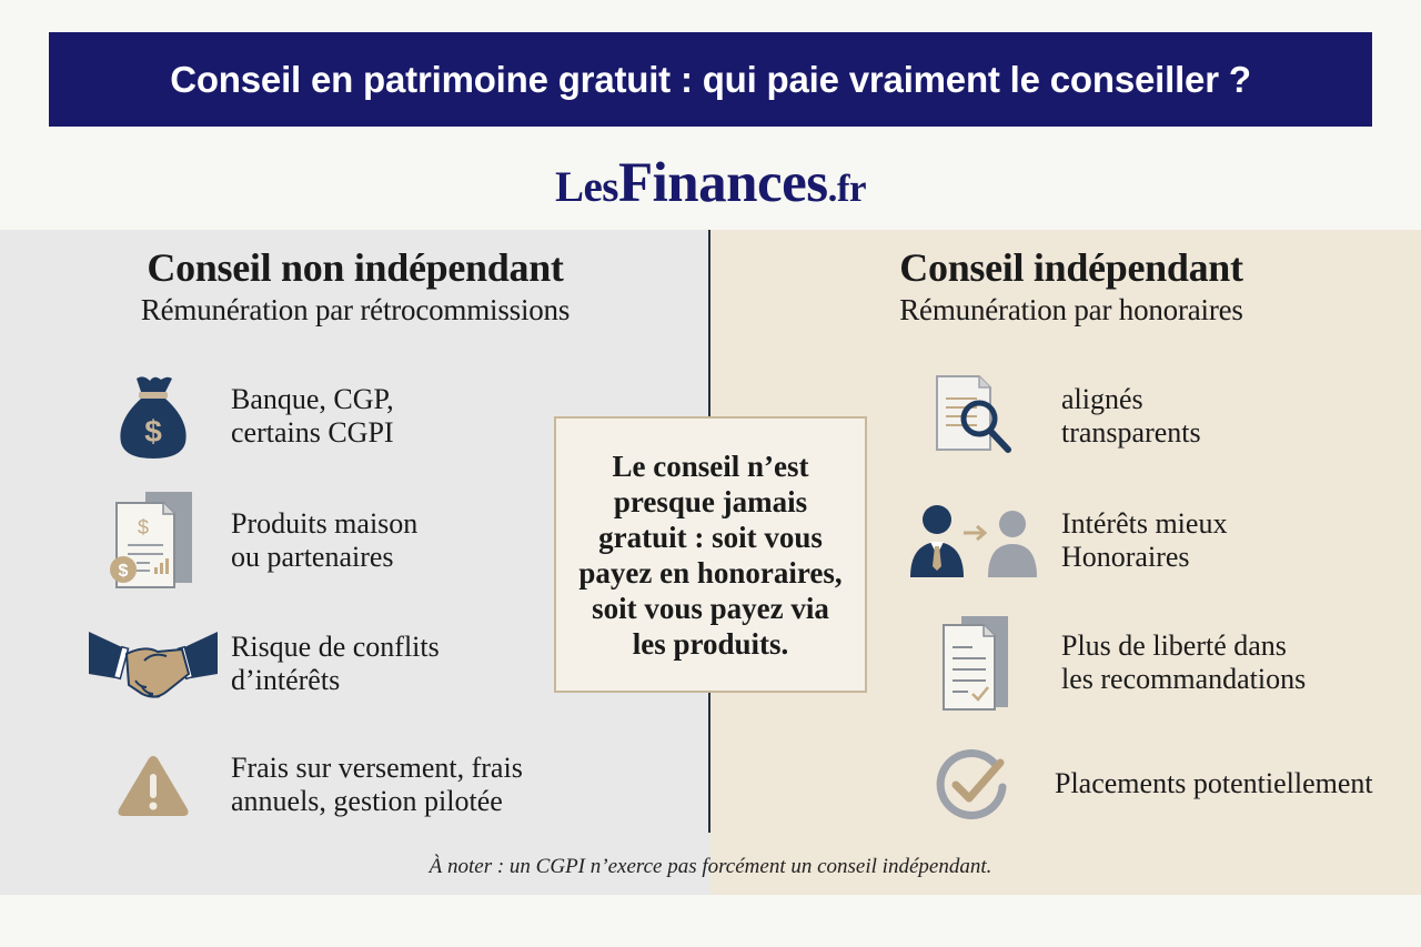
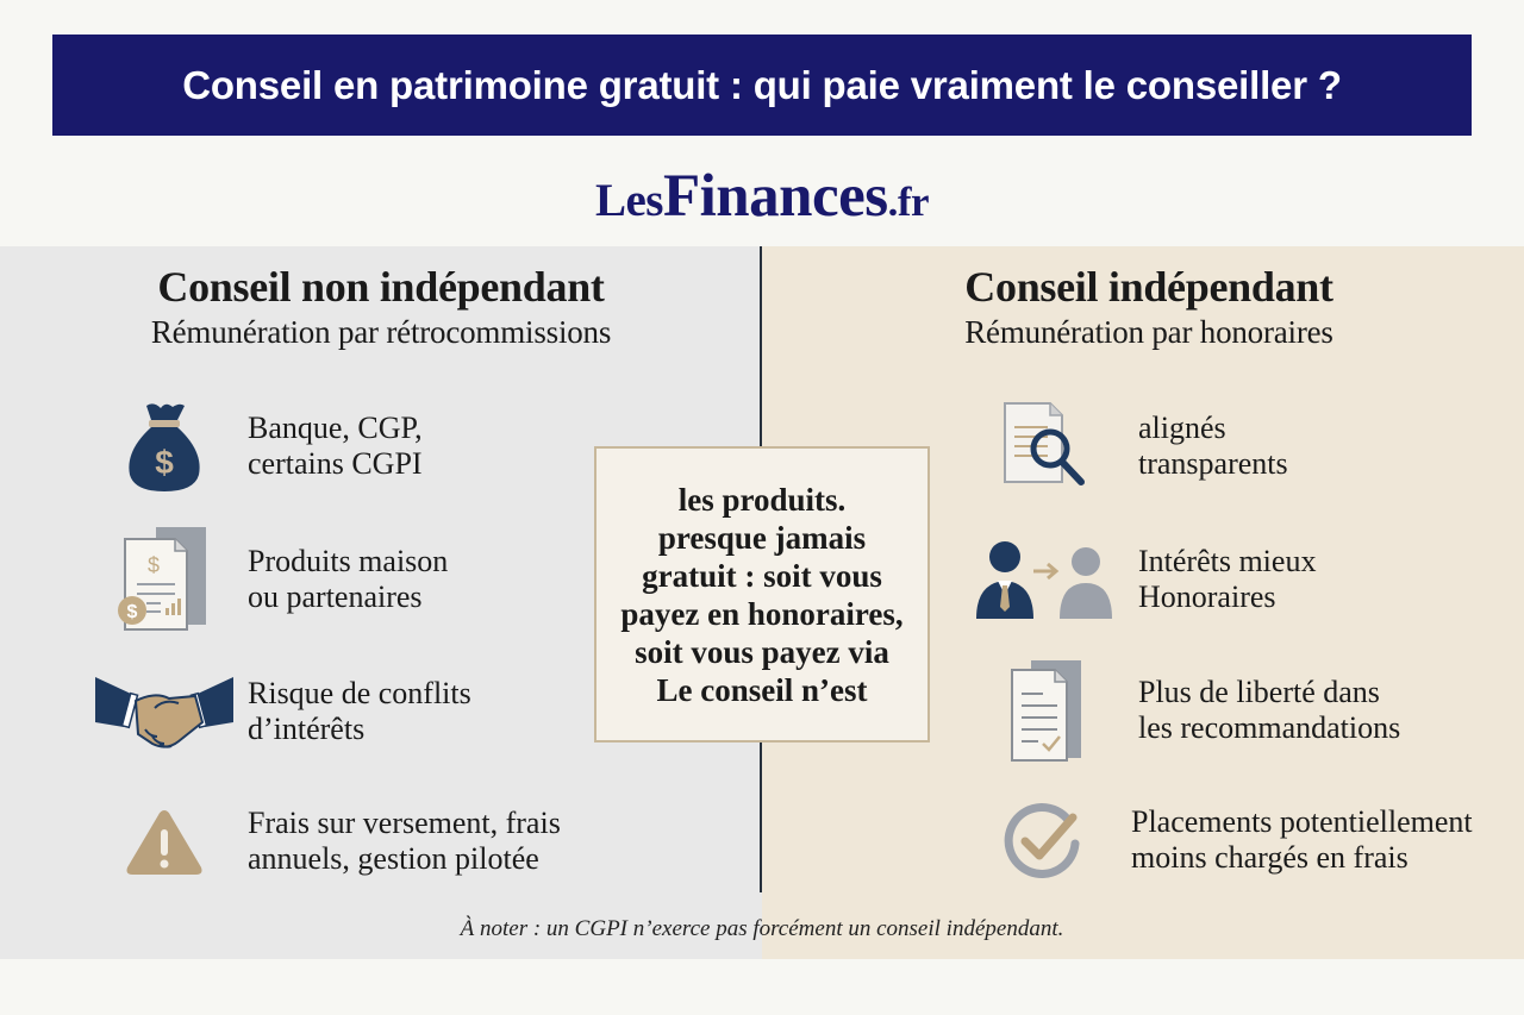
  Conseil en patrimoine gratuit : qui paie vraiment le conseiller ?
  LesFinances.fr
  Conseil non indépendant
  Rémunération par rétrocommissions
  Conseil indépendant
  Rémunération par honoraires
  $
  Banque, CGP,
  certains CGPI
  $
  $
  Produits maison
  ou partenaires
  Risque de conflits
  d’intérêts
  Frais sur versement, frais
  annuels, gestion pilotée
- Le conseil n’est
+ les produits.
  presque jamais
  gratuit : soit vous
  payez en honoraires,
  soit vous payez via
- les produits.
+ Le conseil n’est
  alignés
  transparents
  Intérêts mieux
  Honoraires
  Plus de liberté dans
  les recommandations
  Placements potentiellement
+ moins chargés en frais
  À noter : un CGPI n’exerce pas forcément un conseil indépendant.
